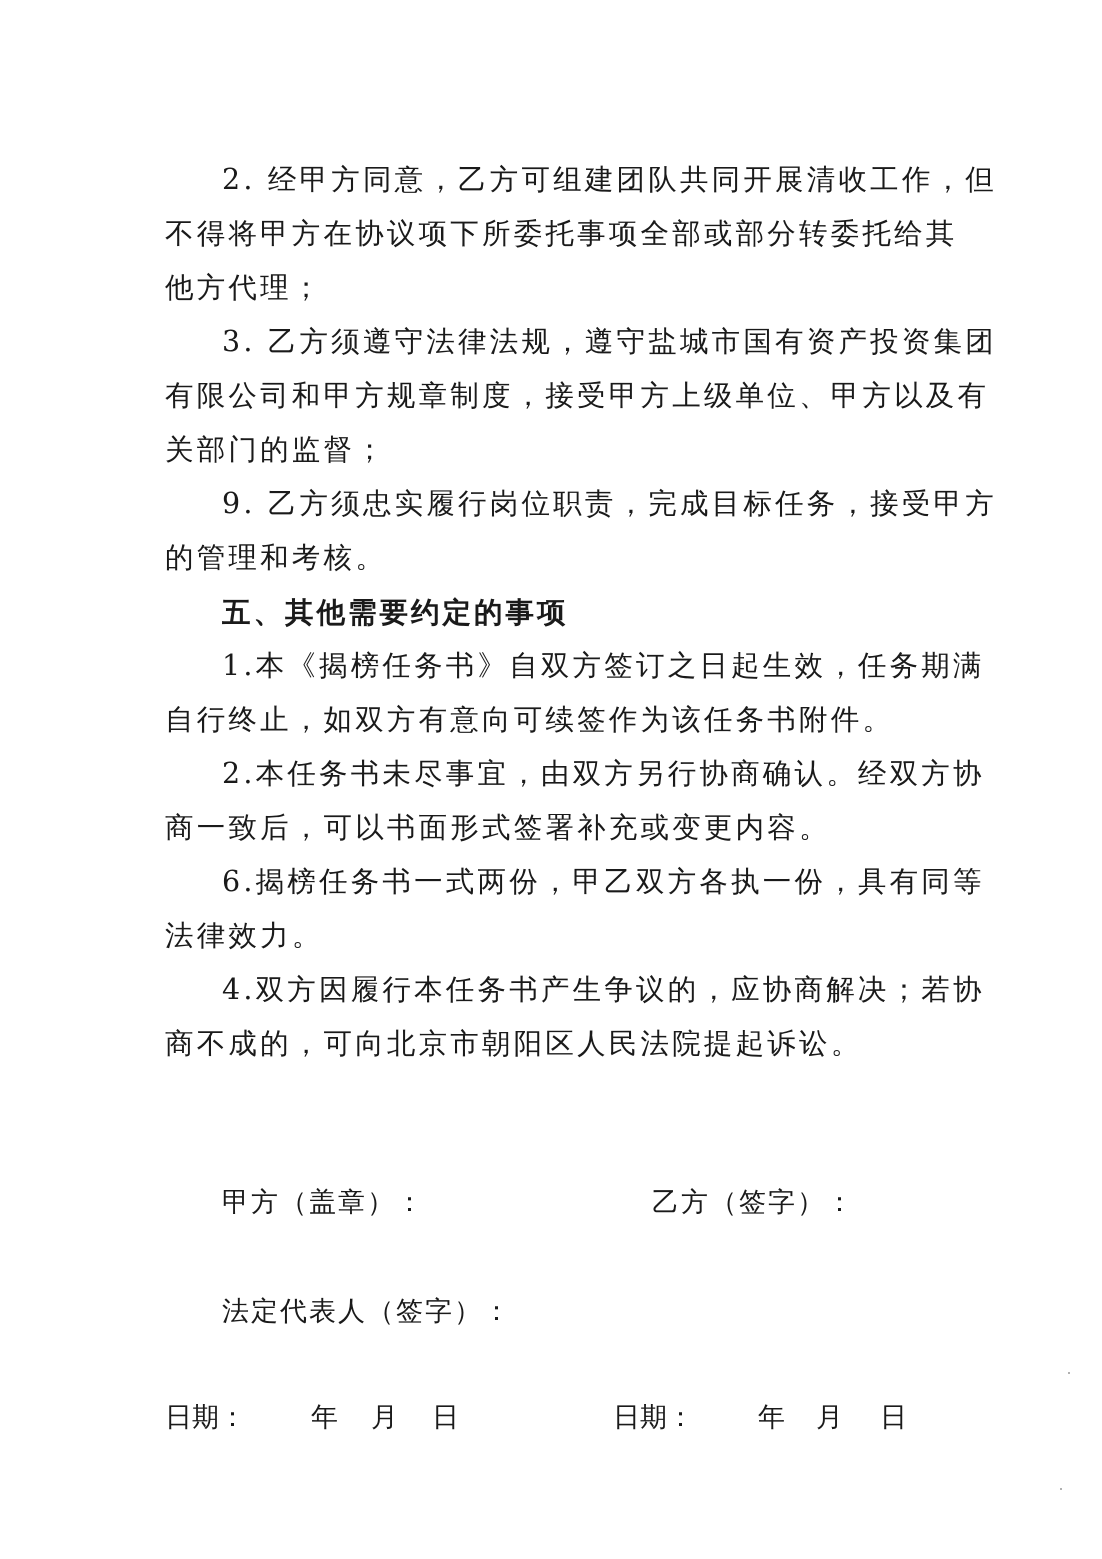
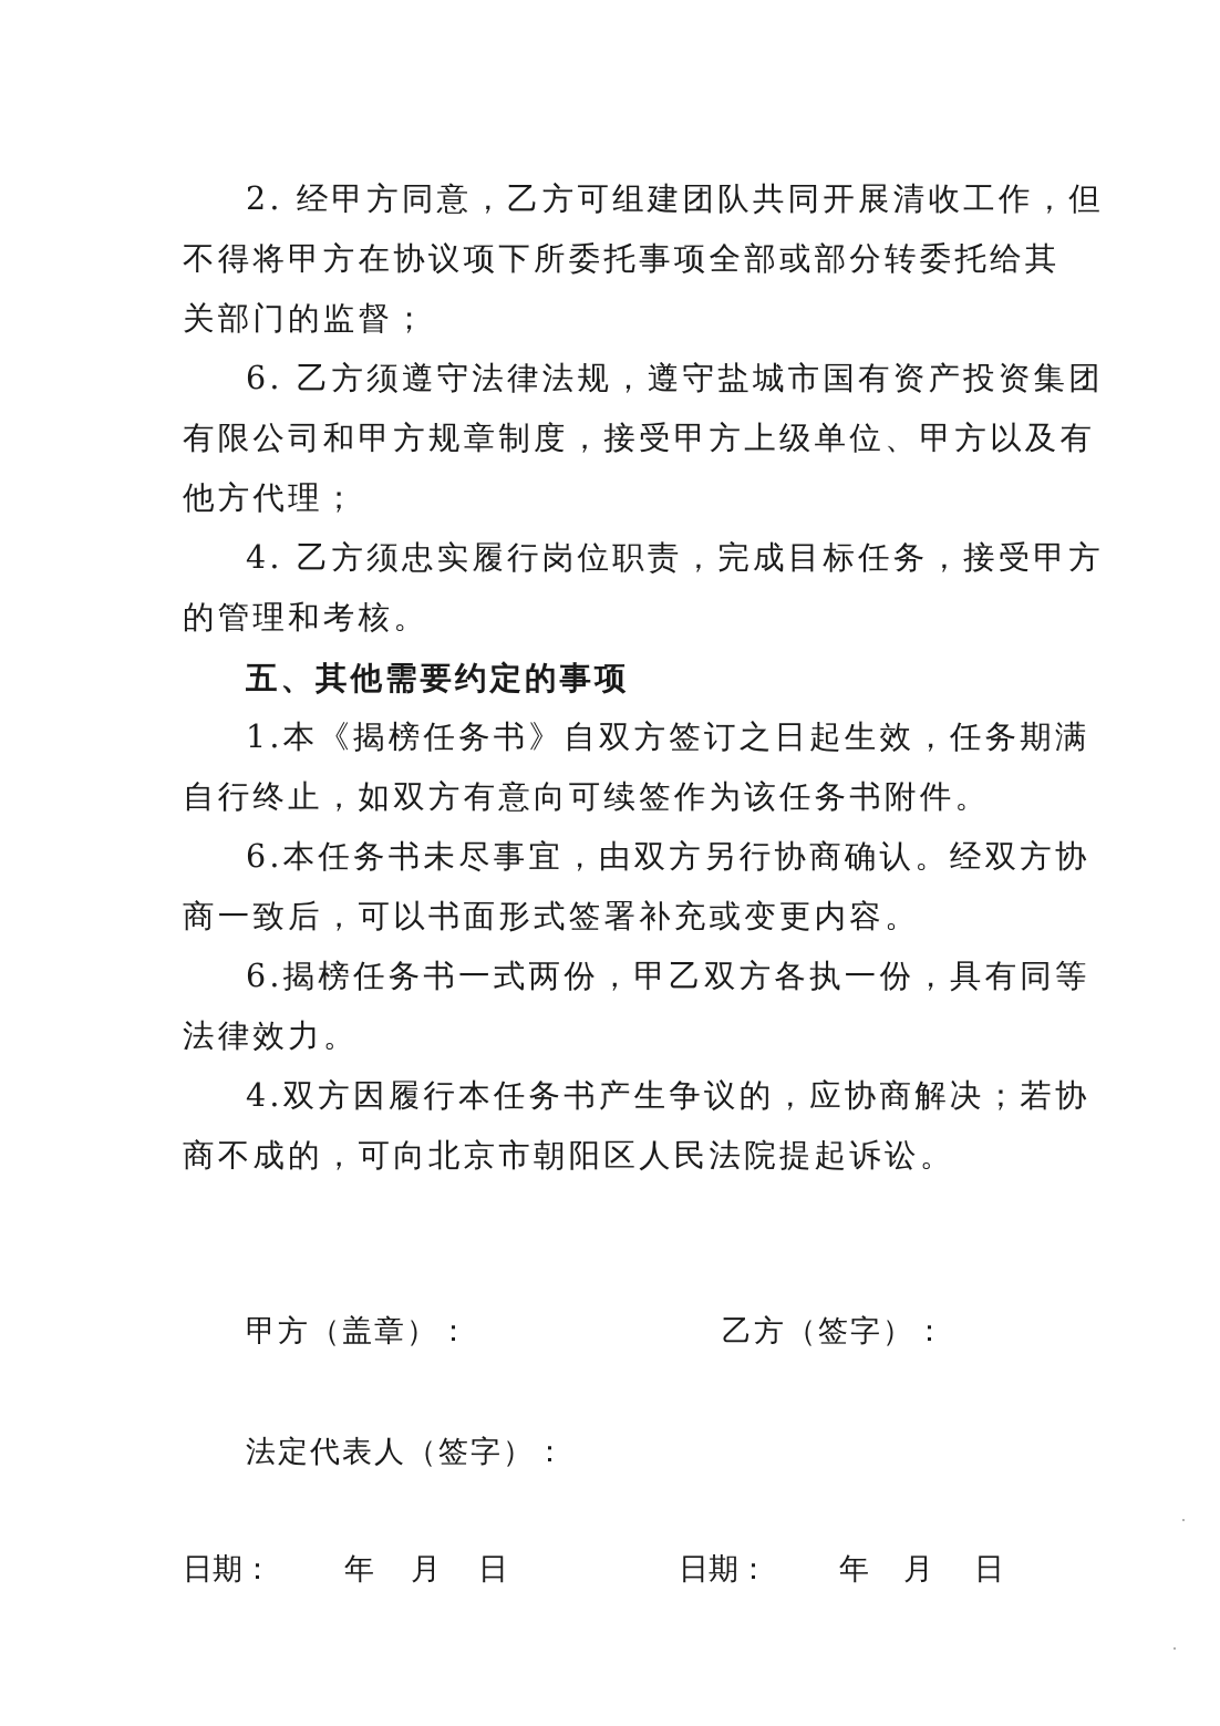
  2. 经甲方同意，乙方可组建团队共同开展清收工作，但
  不得将甲方在协议项下所委托事项全部或部分转委托给其
- 他方代理；
+ 关部门的监督；
- 3. 乙方须遵守法律法规，遵守盐城市国有资产投资集团
+ 6. 乙方须遵守法律法规，遵守盐城市国有资产投资集团
  有限公司和甲方规章制度，接受甲方上级单位、甲方以及有
- 关部门的监督；
+ 他方代理；
- 9. 乙方须忠实履行岗位职责，完成目标任务，接受甲方
+ 4. 乙方须忠实履行岗位职责，完成目标任务，接受甲方
  的管理和考核。
  五、其他需要约定的事项
  1.本《揭榜任务书》自双方签订之日起生效，任务期满
  自行终止，如双方有意向可续签作为该任务书附件。
- 2.本任务书未尽事宜，由双方另行协商确认。经双方协
+ 6.本任务书未尽事宜，由双方另行协商确认。经双方协
  商一致后，可以书面形式签署补充或变更内容。
  6.揭榜任务书一式两份，甲乙双方各执一份，具有同等
  法律效力。
  4.双方因履行本任务书产生争议的，应协商解决；若协
  商不成的，可向北京市朝阳区人民法院提起诉讼。
  甲方（盖章）：
  乙方（签字）：
  法定代表人（签字）：
  日期：
  年
  月
  日
  日期：
  年
  月
  日
